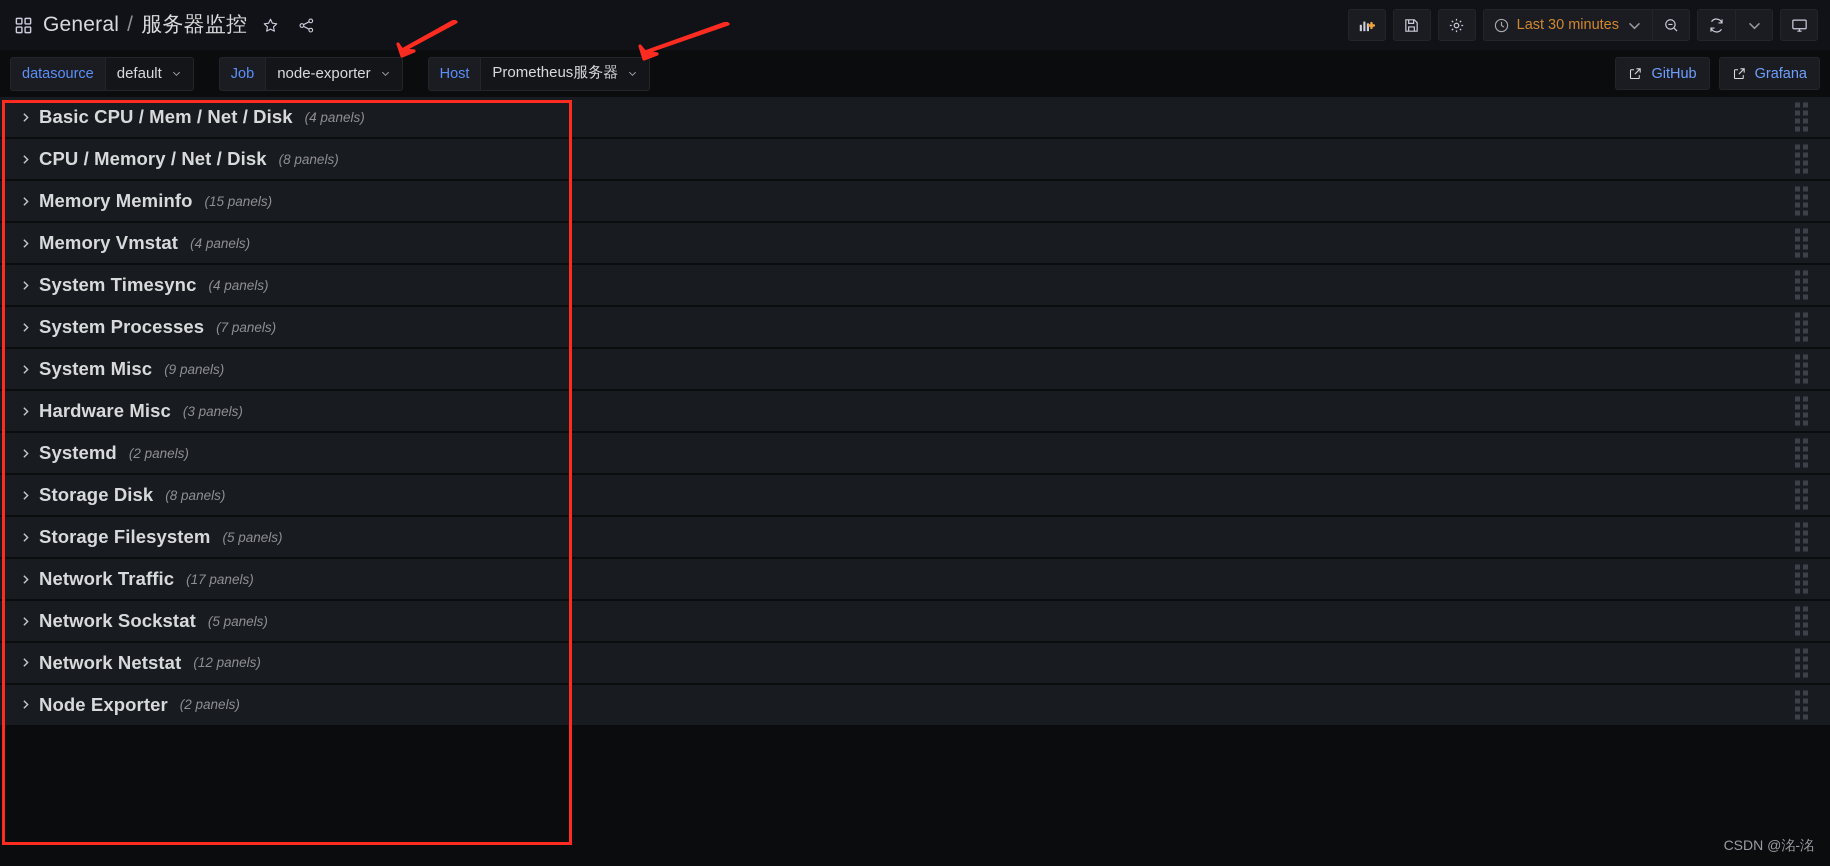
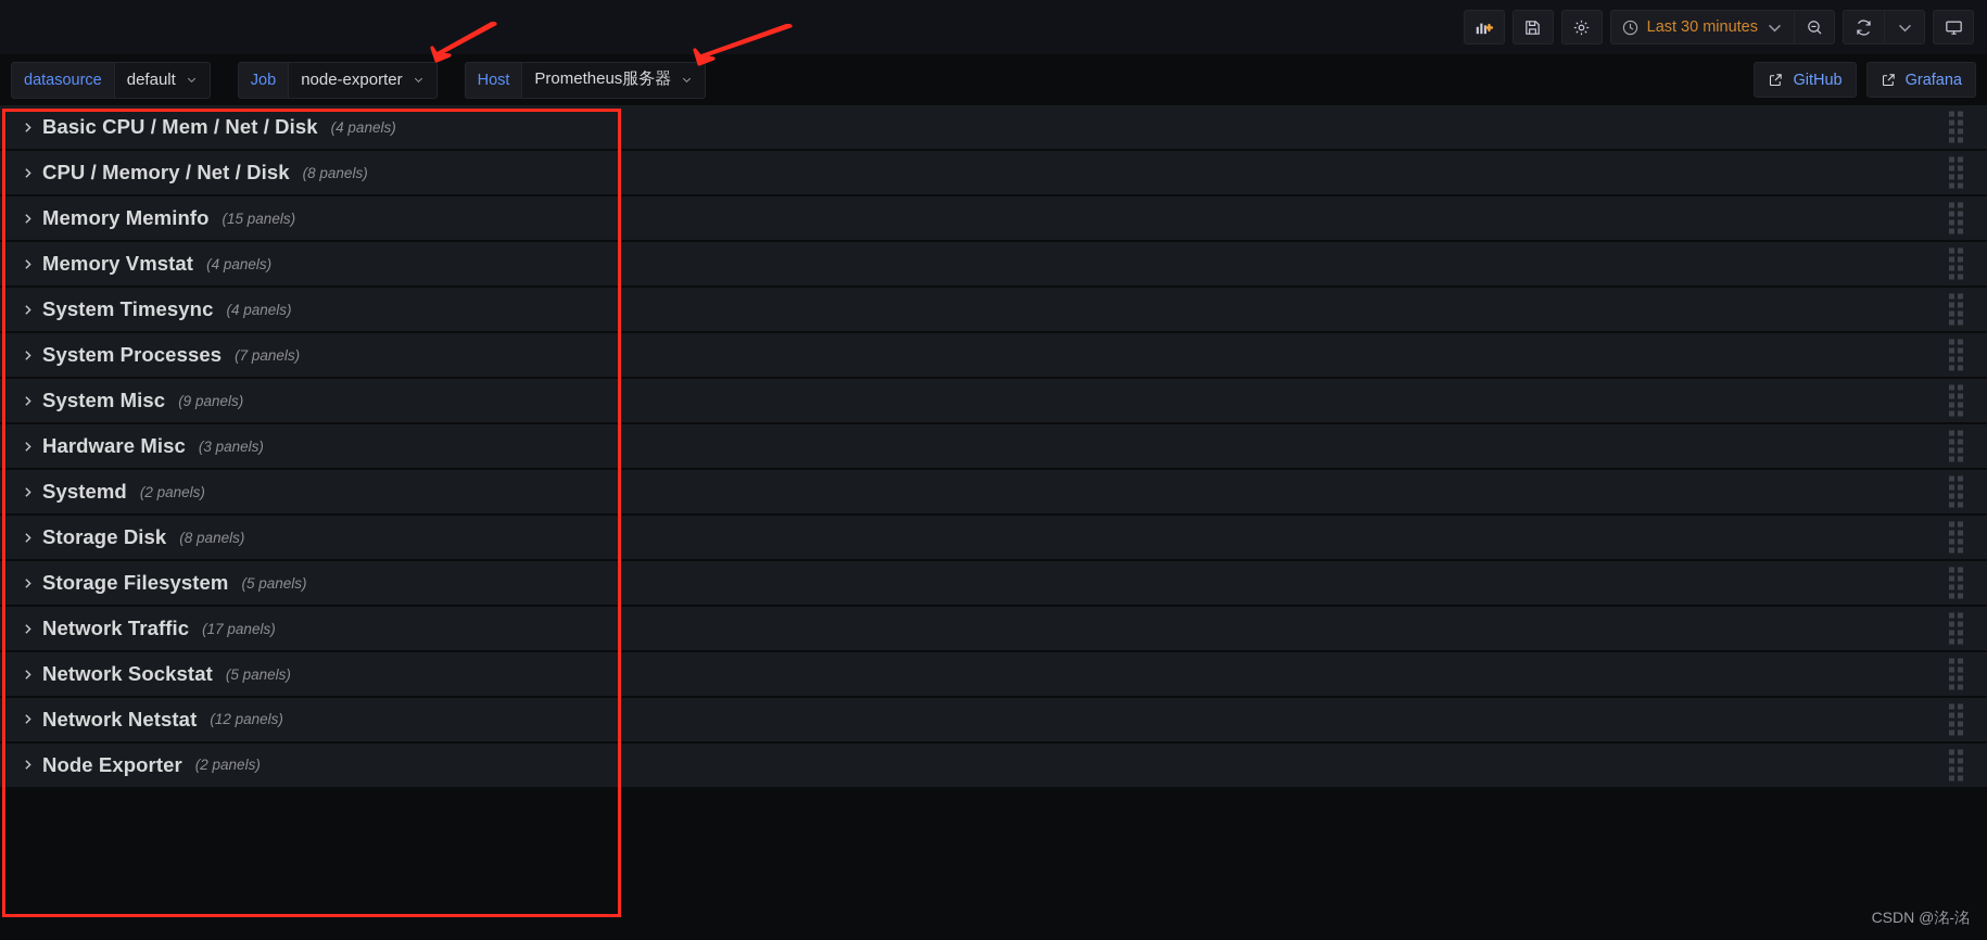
- General / 服务器监控
  Last 30 minutes
  datasource
  default
  Job
  node-exporter
  Host
  Prometheus服务器
  GitHub
  Grafana
  Basic CPU / Mem / Net / Disk
  (4 panels)
  CPU / Memory / Net / Disk
  (8 panels)
  Memory Meminfo
  (15 panels)
  Memory Vmstat
  (4 panels)
  System Timesync
  (4 panels)
  System Processes
  (7 panels)
  System Misc
  (9 panels)
  Hardware Misc
  (3 panels)
  Systemd
  (2 panels)
  Storage Disk
  (8 panels)
  Storage Filesystem
  (5 panels)
  Network Traffic
  (17 panels)
  Network Sockstat
  (5 panels)
  Network Netstat
  (12 panels)
  Node Exporter
  (2 panels)
  CSDN @洺-洺
